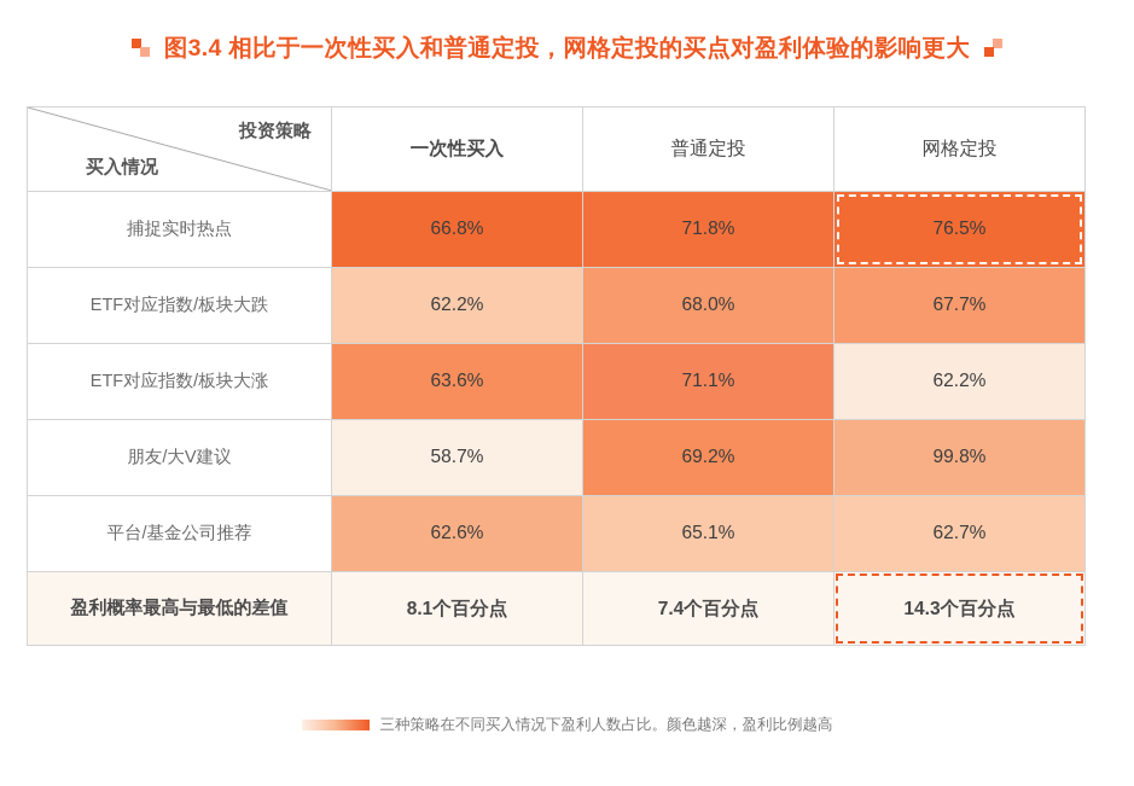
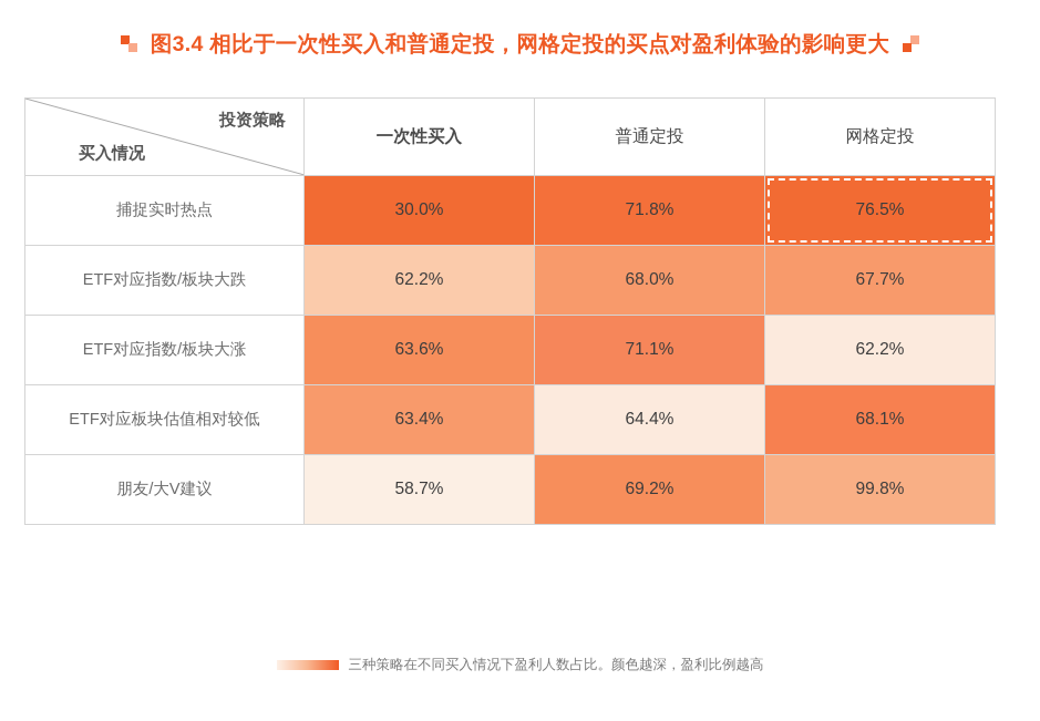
  图3.4 相比于一次性买入和普通定投，网格定投的买点对盈利体验的影响更大
  投资策略 买入情况	一次性买入	普通定投	网格定投
- 捕捉实时热点	66.8%	71.8%	76.5%
+ 捕捉实时热点	30.0%	71.8%	76.5%
  ETF对应指数/板块大跌	62.2%	68.0%	67.7%
  ETF对应指数/板块大涨	63.6%	71.1%	62.2%
+ ETF对应板块估值相对较低	63.4%	64.4%	68.1%
  朋友/大V建议	58.7%	69.2%	99.8%
- 平台/基金公司推荐	62.6%	65.1%	62.7%
- 盈利概率最高与最低的差值	8.1个百分点	7.4个百分点	14.3个百分点
  三种策略在不同买入情况下盈利人数占比。颜色越深，盈利比例越高
